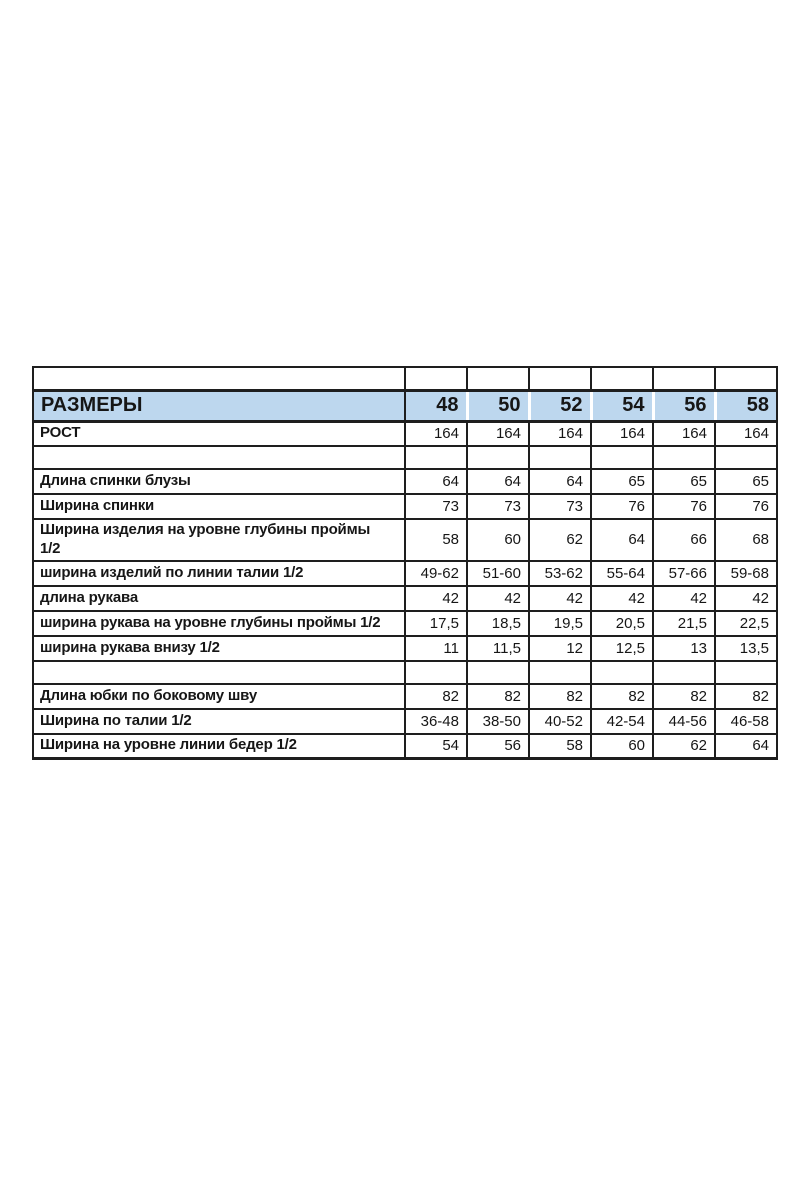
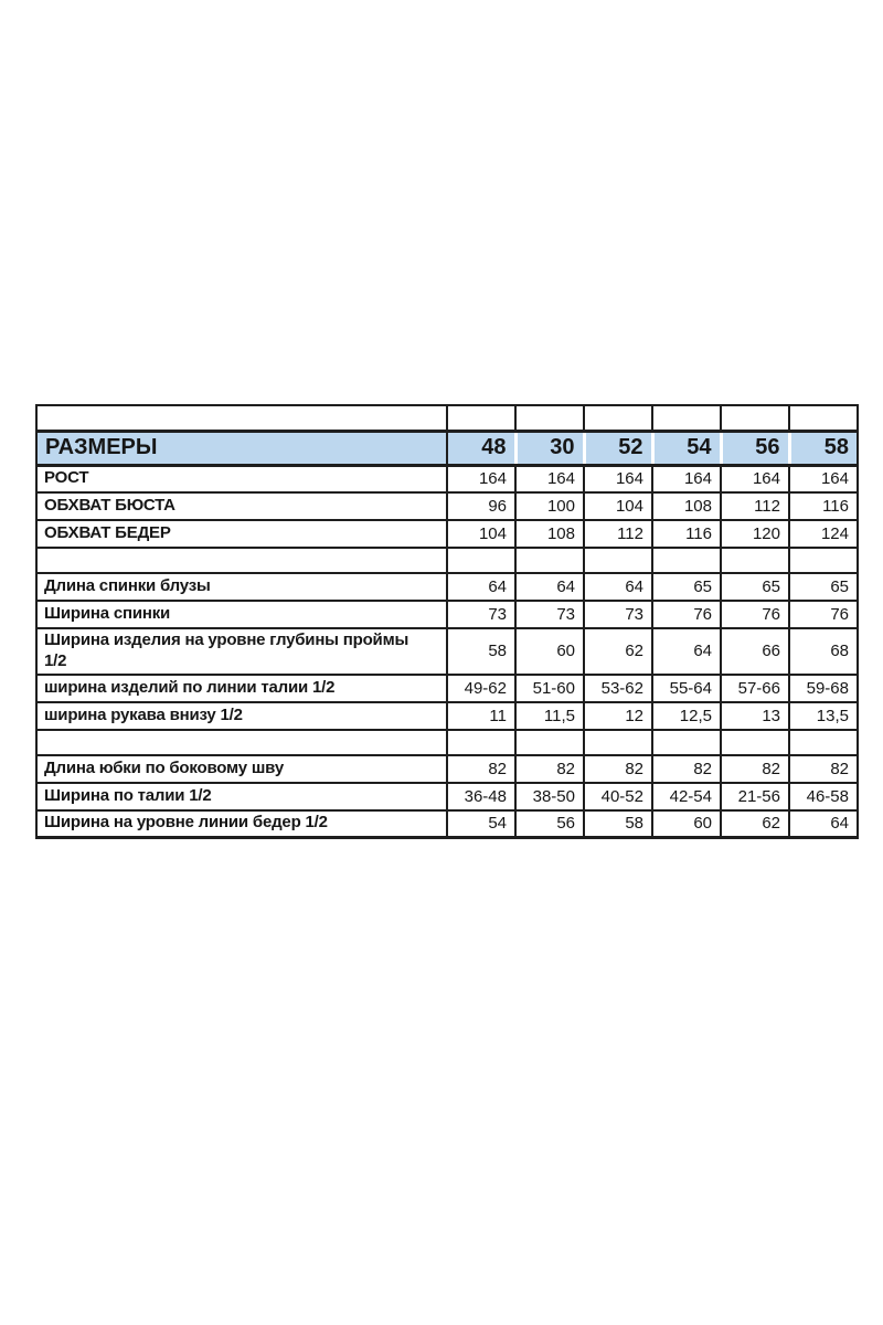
- РАЗМЕРЫ	48	50	52	54	56	58
+ РАЗМЕРЫ	48	30	52	54	56	58
  РОСТ	164	164	164	164	164	164
+ ОБХВАТ БЮСТА	96	100	104	108	112	116
+ ОБХВАТ БЕДЕР	104	108	112	116	120	124
  Длина спинки блузы	64	64	64	65	65	65
  Ширина спинки	73	73	73	76	76	76
  Ширина изделия на уровне глубины проймы 1/2	58	60	62	64	66	68
  ширина изделий по линии талии 1/2	49-62	51-60	53-62	55-64	57-66	59-68
- длина рукава	42	42	42	42	42	42
- ширина рукава на уровне глубины проймы 1/2	17,5	18,5	19,5	20,5	21,5	22,5
  ширина рукава внизу 1/2	11	11,5	12	12,5	13	13,5
  Длина юбки по боковому шву	82	82	82	82	82	82
- Ширина по талии 1/2	36-48	38-50	40-52	42-54	44-56	46-58
+ Ширина по талии 1/2	36-48	38-50	40-52	42-54	21-56	46-58
  Ширина на уровне линии бедер 1/2	54	56	58	60	62	64
